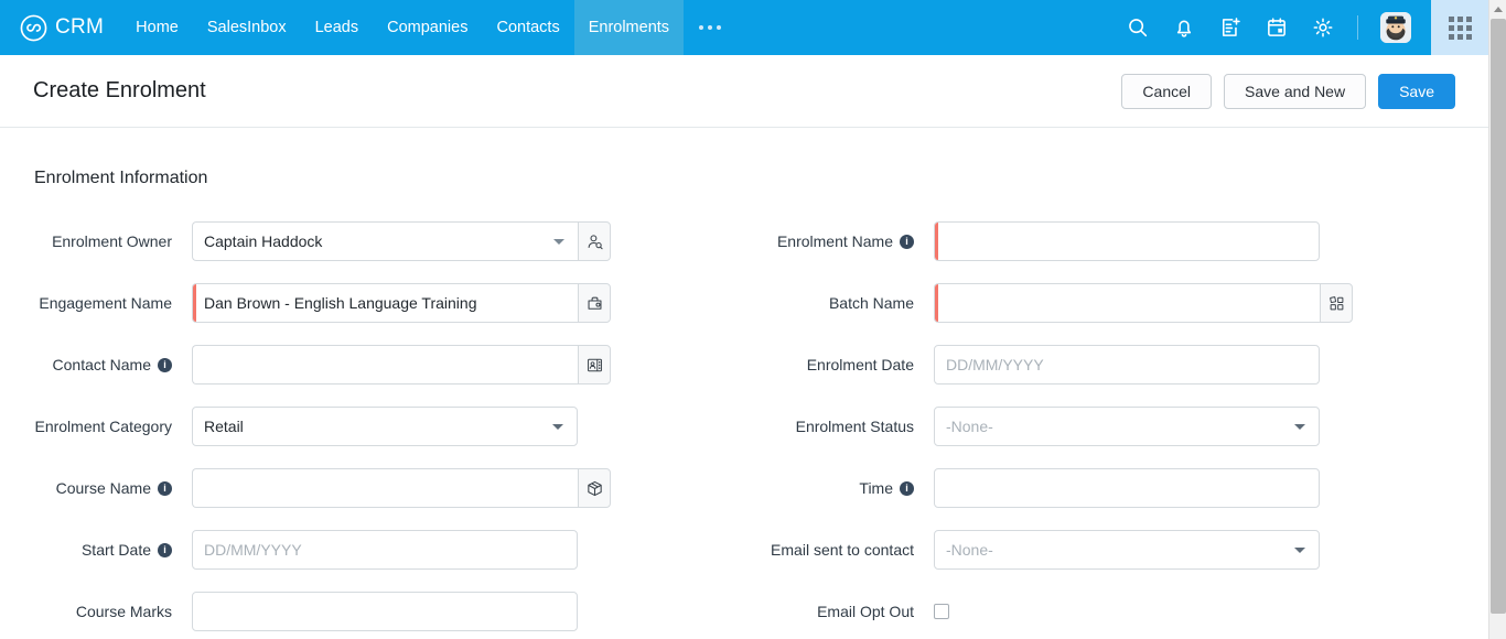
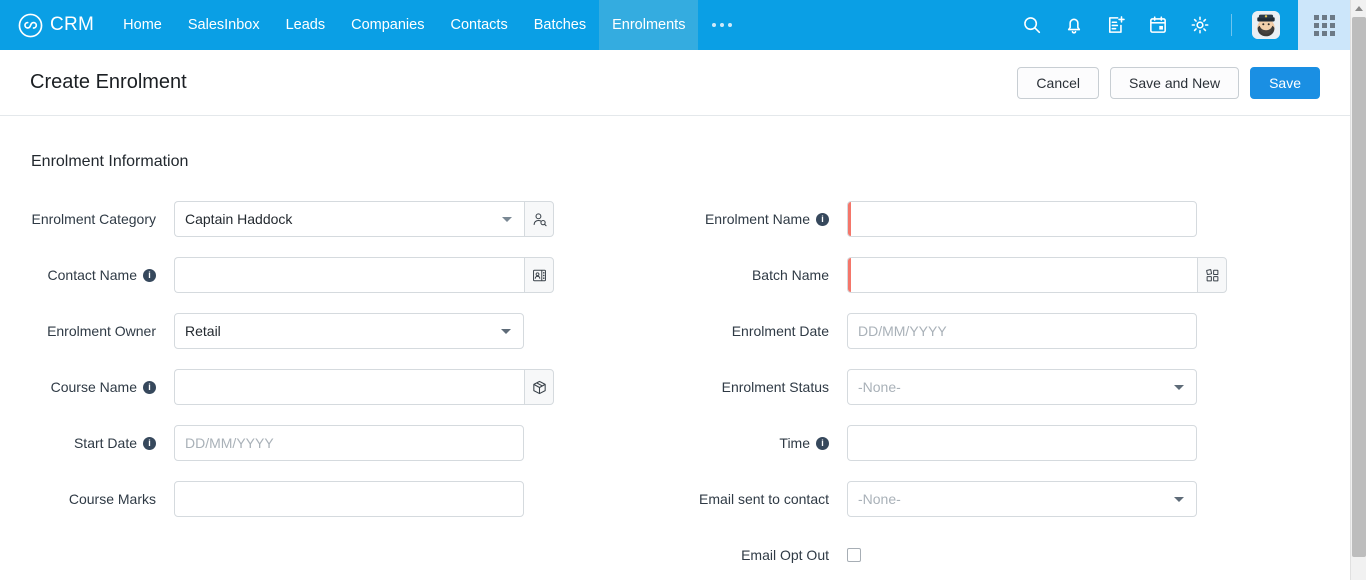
  CRM
  Home
  SalesInbox
  Leads
  Companies
  Contacts
+ Batches
  Enrolments
  Create Enrolment
  Cancel
  Save and New
  Save
  Enrolment Information
- Enrolment Owner
+ Enrolment Category
  Captain Haddock
- Engagement Name
- Dan Brown - English Language Training
  Contact Name
  i
- Enrolment Category
+ Enrolment Owner
  Retail
  Course Name
  i
  Start Date
  i
  DD/MM/YYYY
  Course Marks
  Enrolment Name
  i
  Batch Name
  Enrolment Date
  DD/MM/YYYY
  Enrolment Status
  -None-
  Time
  i
  Email sent to contact
  -None-
  Email Opt Out
